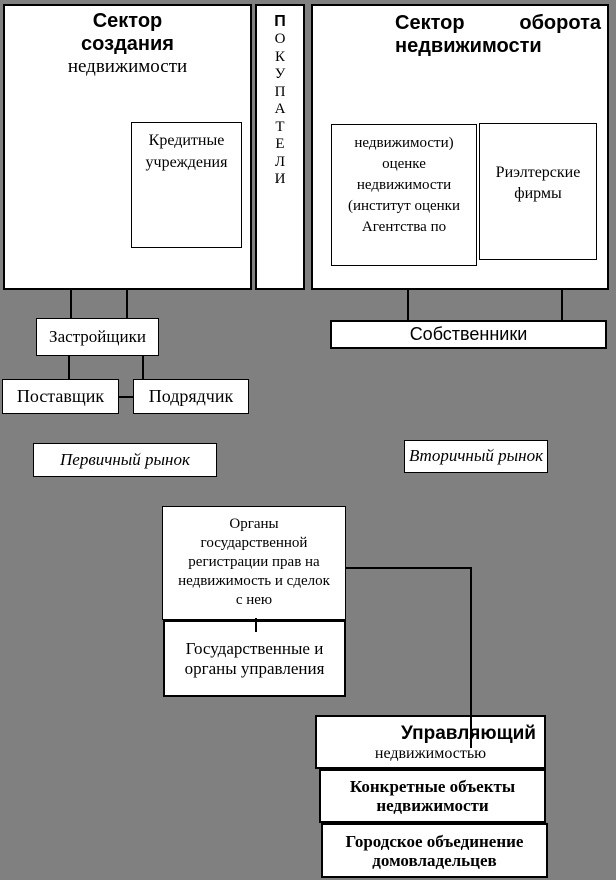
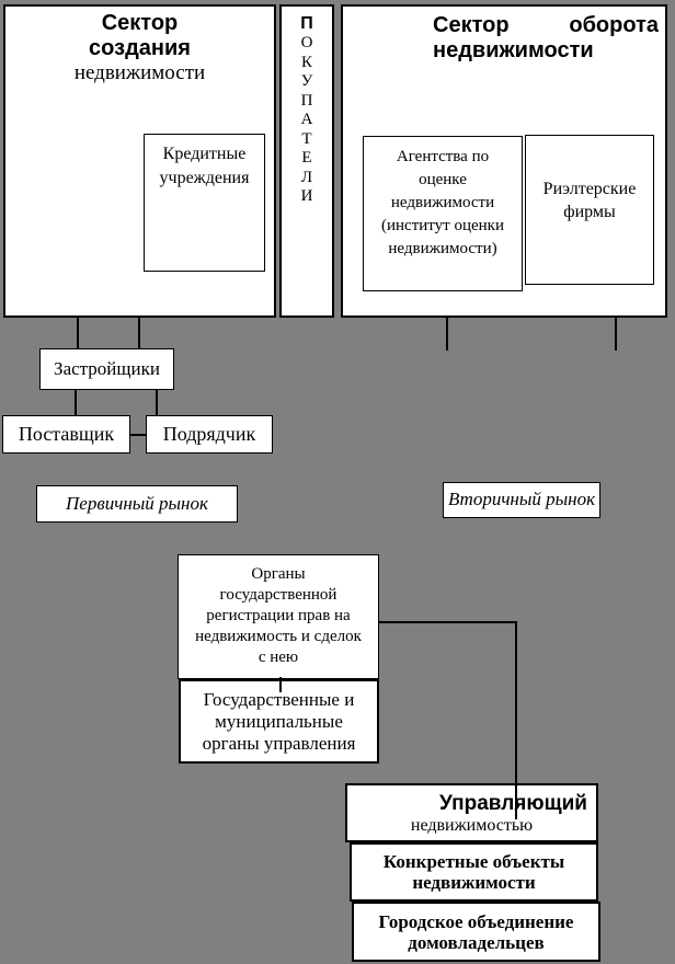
  Сектор
  создания
  недвижимости
  П
  О
  К
  У
  П
  А
  Т
  Е
  Л
  И
  Сектор
  оборота
  недвижимости
  Кредитные
  учреждения
- недвижимости)
+ Агентства по
  оценке
  недвижимости
  (институт оценки
- Агентства по
+ недвижимости)
  Риэлтерские
  фирмы
  Застройщики
  Поставщик
  Подрядчик
- Собственники
  Первичный рынок
  Вторичный рынок
  Органы
  государственной
  регистрации прав на
  недвижимость и сделок
  с нею
  Государственные и
+ муниципальные
  органы управления
  Управляющий
  недвижимостью
  Конкретные объекты
  недвижимости
  Городское объединение
  домовладельцев
